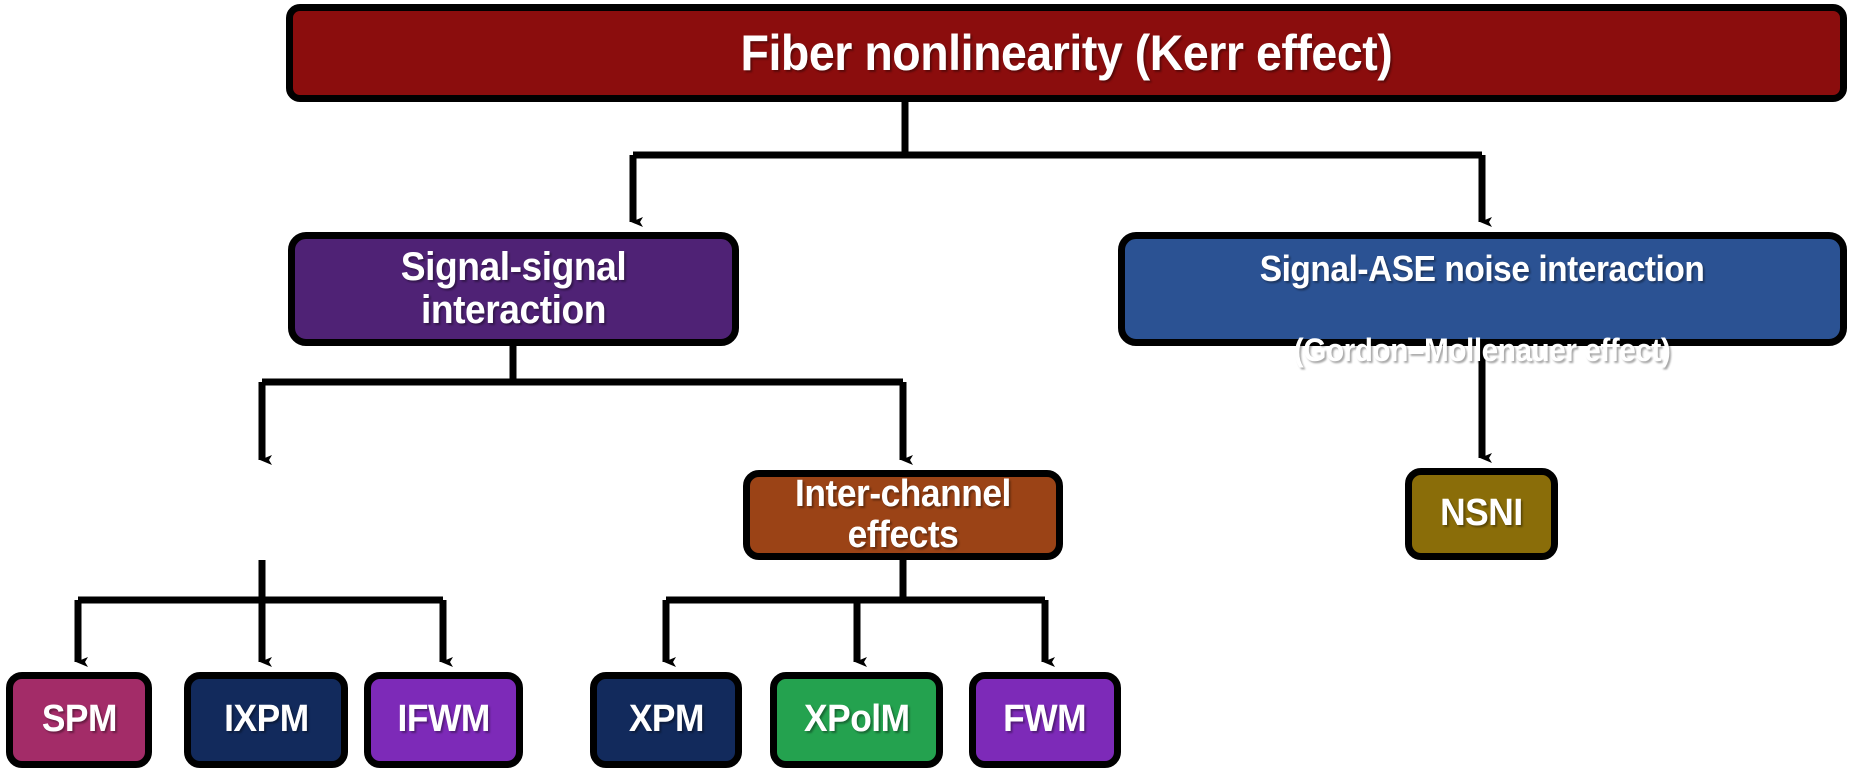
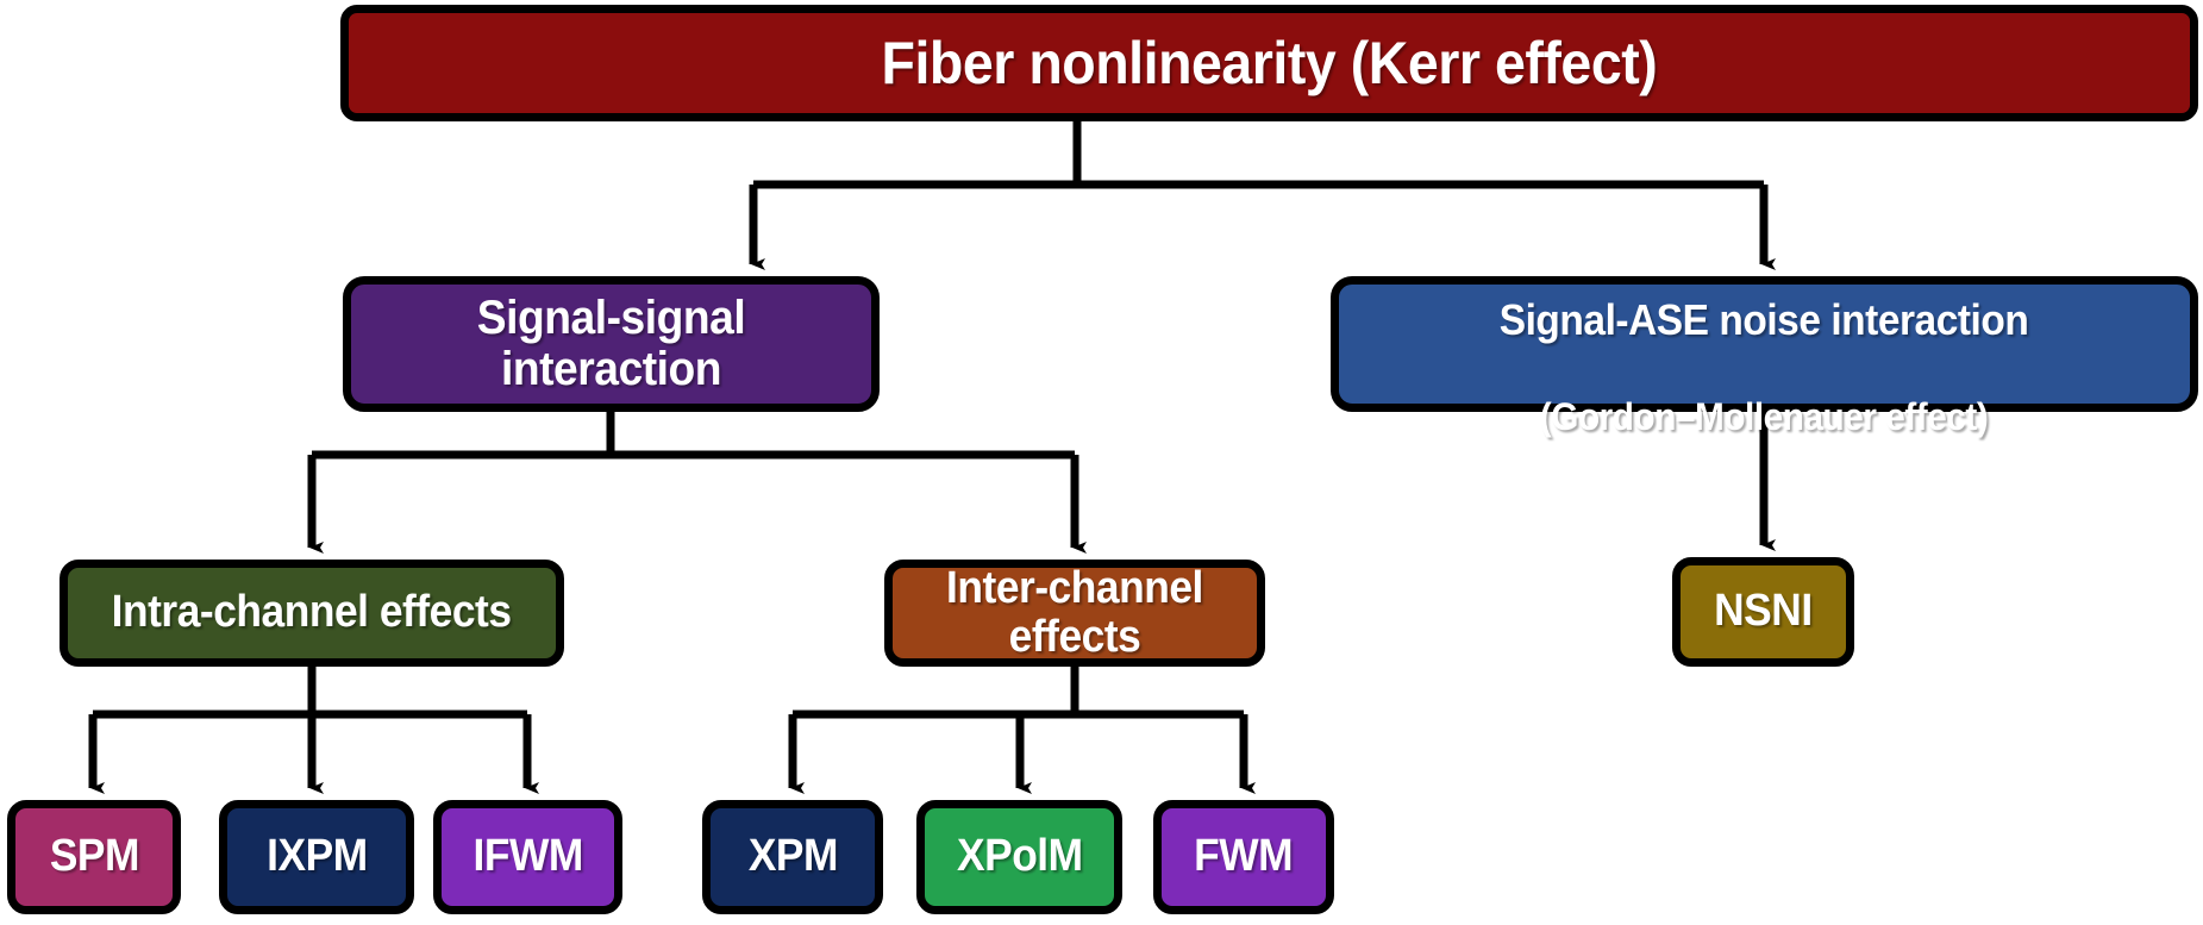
  Fiber nonlinearity (Kerr effect)
  Signal-signal interaction
  Signal-ASE noise interaction
  (Gordon–Mollenauer effect)
+ Intra-channel effects
  Inter-channel effects
  NSNI
  SPM
  IXPM
  IFWM
  XPM
  XPolM
  FWM
